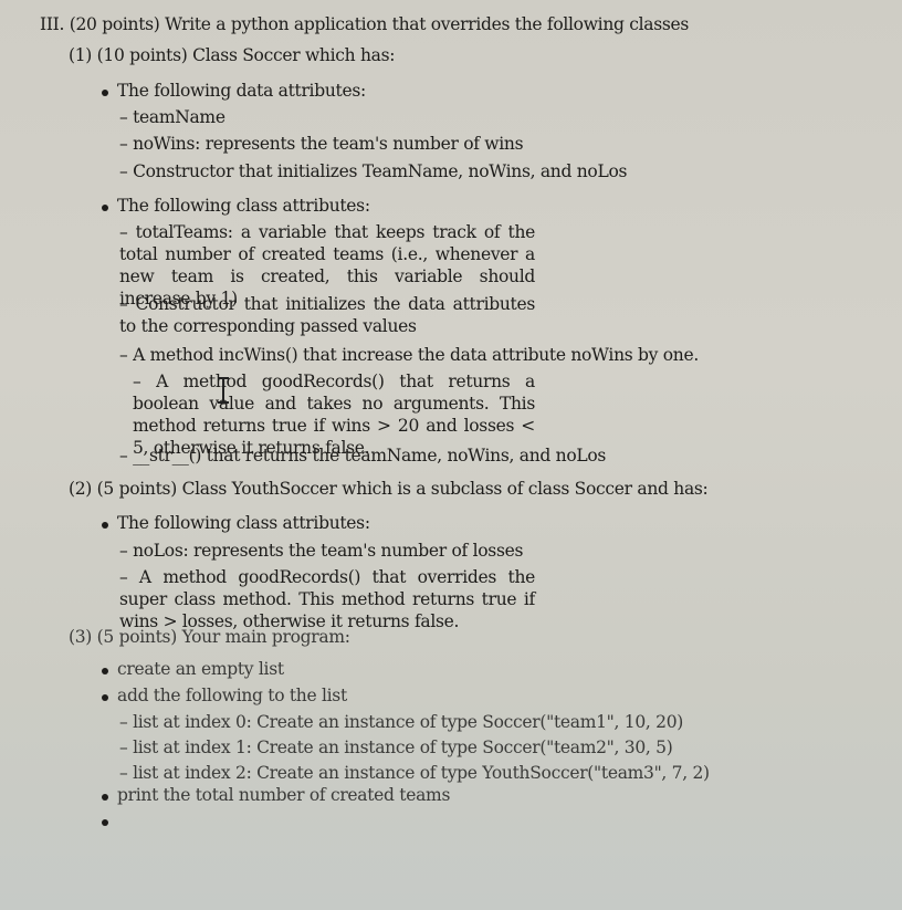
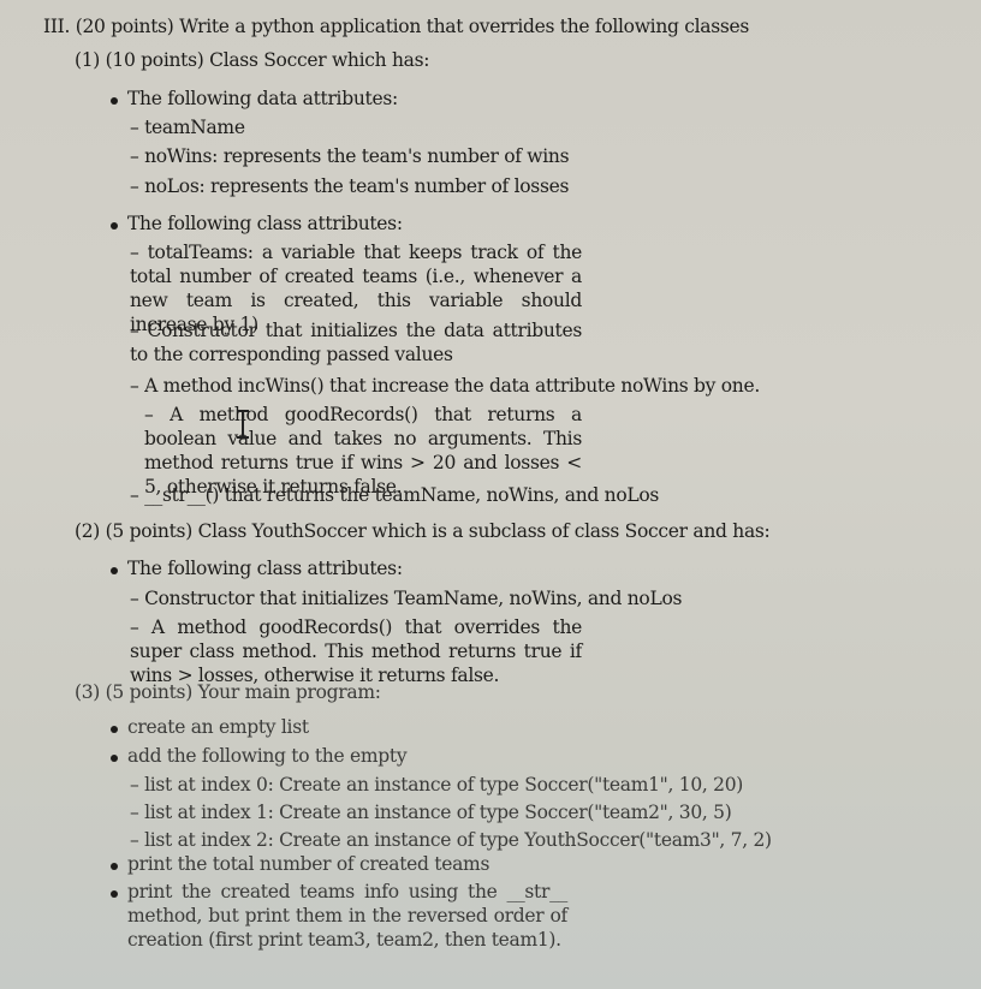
  III. (20 points) Write a python application that overrides the following classes
  (1) (10 points) Class Soccer which has:
  The following data attributes:
  – teamName
  – noWins: represents the team's number of wins
- – Constructor that initializes TeamName, noWins, and noLos
+ – noLos: represents the team's number of losses
  The following class attributes:
  – totalTeams: a variable that keeps track of the total number of created teams (i.e., whenever a new team is created, this variable should increase by 1)
  – Constructor that initializes the data attributes to the corresponding passed values
  – A method incWins() that increase the data attribute noWins by one.
  – A method goodRecords() that returns a boolean value and takes no arguments. This method returns true if wins > 20 and losses < 5, otherwise it returns false.
  – __str__() that returns the teamName, noWins, and noLos
  (2) (5 points) Class YouthSoccer which is a subclass of class Soccer and has:
  The following class attributes:
- – noLos: represents the team's number of losses
+ – Constructor that initializes TeamName, noWins, and noLos
  – A method goodRecords() that overrides the super class method. This method returns true if wins > losses, otherwise it returns false.
  (3) (5 points) Your main program:
  create an empty list
- add the following to the list
+ add the following to the empty
  – list at index 0: Create an instance of type Soccer("team1", 10, 20)
  – list at index 1: Create an instance of type Soccer("team2", 30, 5)
  – list at index 2: Create an instance of type YouthSoccer("team3", 7, 2)
  print the total number of created teams
+ print the created teams info using the __str__ method, but print them in the reversed order of creation (first print team3, team2, then team1).
